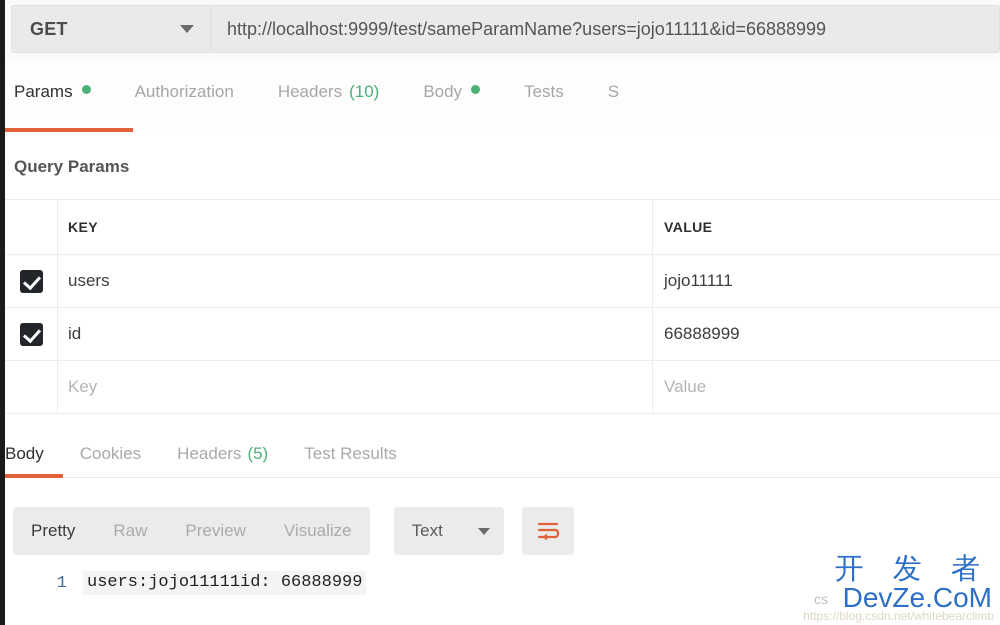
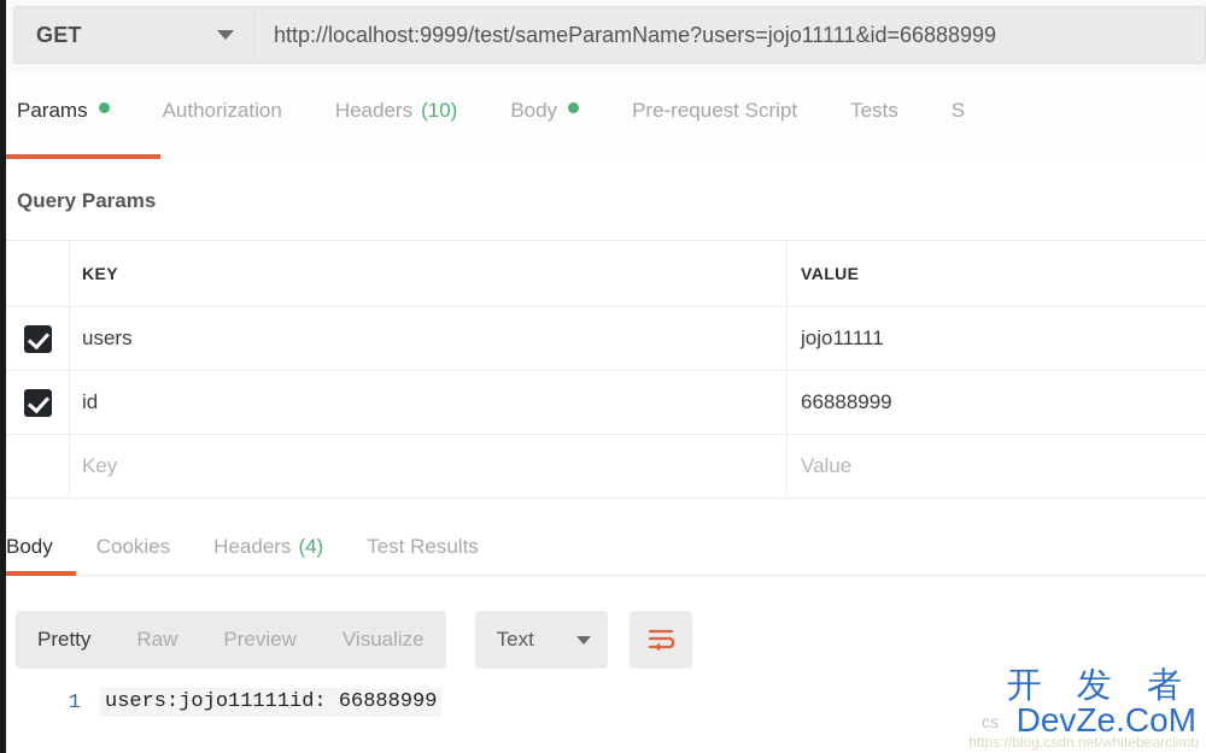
  GET
  http://localhost:9999/test/sameParamName?users=jojo11111&id=66888999
  Params
  Authorization
  Headers
  (10)
  Body
+ Pre-request Script
  Tests
  S
  Query Params
  KEY
  VALUE
  users
  jojo11111
  id
  66888999
  Key
  Value
  Body
  Cookies
  Headers
- (5)
+ (4)
  Test Results
  Pretty
  Raw
  Preview
  Visualize
  Text
  1
  users:jojo11111id: 66888999
  cs
  开 发 者
  DevZe.CoM
  https://blog.csdn.net/whitebearclimb
